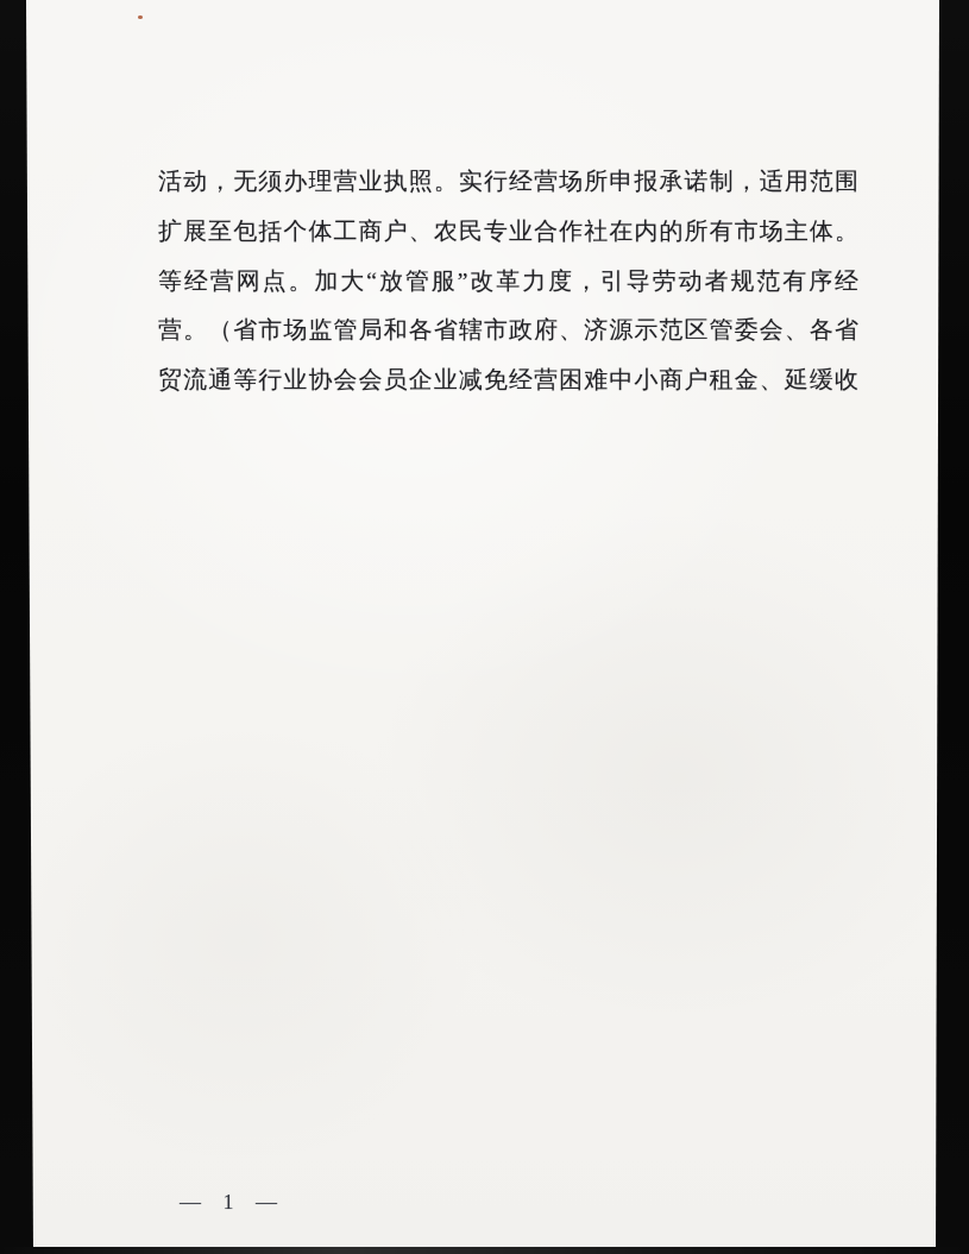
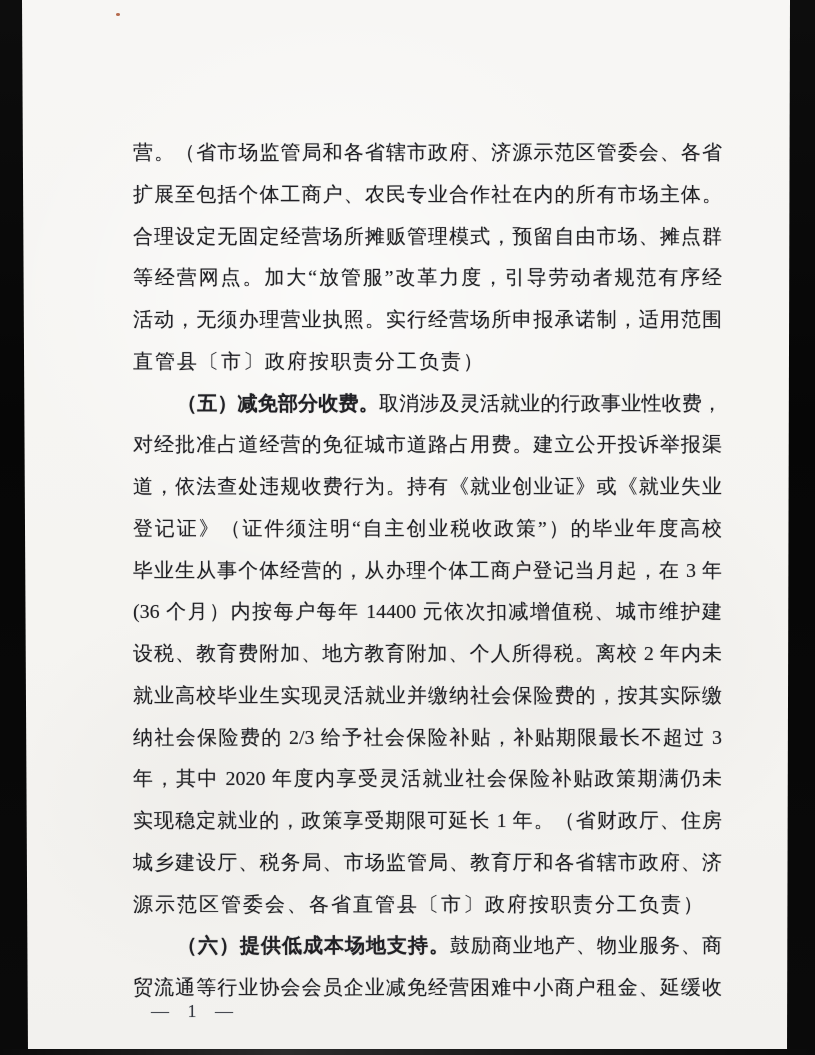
- 活动，无须办理营业执照。实行经营场所申报承诺制，适用范围
+ 营。（省市场监管局和各省辖市政府、济源示范区管委会、各省
  扩展至包括个体工商户、农民专业合作社在内的所有市场主体。
+ 合理设定无固定经营场所摊贩管理模式，预留自由市场、摊点群
  等经营网点。加大“放管服”改革力度，引导劳动者规范有序经
- 营。（省市场监管局和各省辖市政府、济源示范区管委会、各省
+ 活动，无须办理营业执照。实行经营场所申报承诺制，适用范围
+ 直管县〔市〕政府按职责分工负责）
+ （五）减免部分收费。取消涉及灵活就业的行政事业性收费，
+ 对经批准占道经营的免征城市道路占用费。建立公开投诉举报渠
+ 道，依法查处违规收费行为。持有《就业创业证》或《就业失业
+ 登记证》（证件须注明“自主创业税收政策”）的毕业年度高校
+ 毕业生从事个体经营的，从办理个体工商户登记当月起，在 3 年
+ (36 个月）内按每户每年 14400 元依次扣减增值税、城市维护建
+ 设税、教育费附加、地方教育附加、个人所得税。离校 2 年内未
+ 就业高校毕业生实现灵活就业并缴纳社会保险费的，按其实际缴
+ 纳社会保险费的 2/3 给予社会保险补贴，补贴期限最长不超过 3
+ 年，其中 2020 年度内享受灵活就业社会保险补贴政策期满仍未
+ 实现稳定就业的，政策享受期限可延长 1 年。（省财政厅、住房
+ 城乡建设厅、税务局、市场监管局、教育厅和各省辖市政府、济
+ 源示范区管委会、各省直管县〔市〕政府按职责分工负责）
+ （六）提供低成本场地支持。鼓励商业地产、物业服务、商
  贸流通等行业协会会员企业减免经营困难中小商户租金、延缓收
  — 1 —
